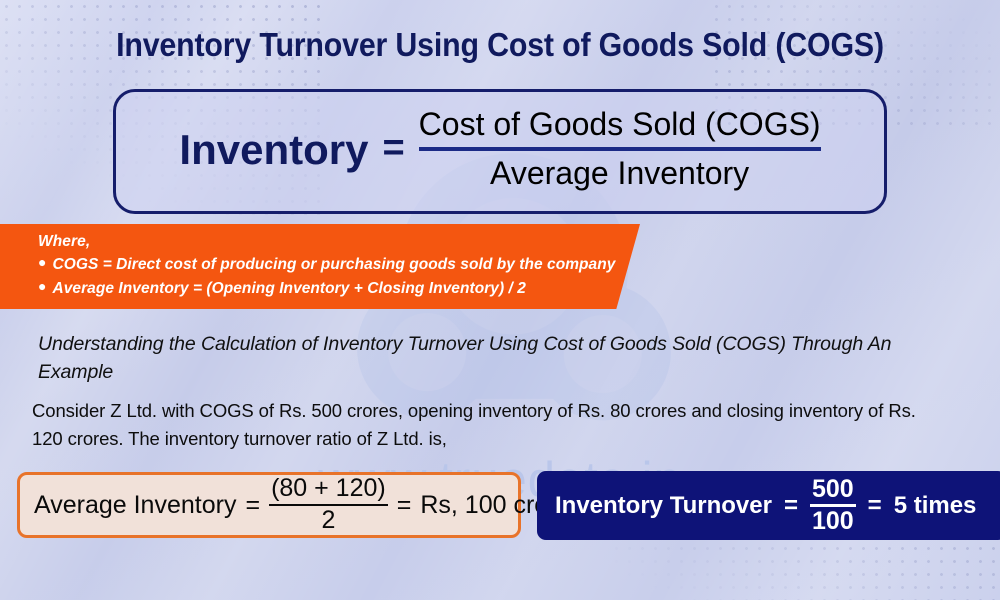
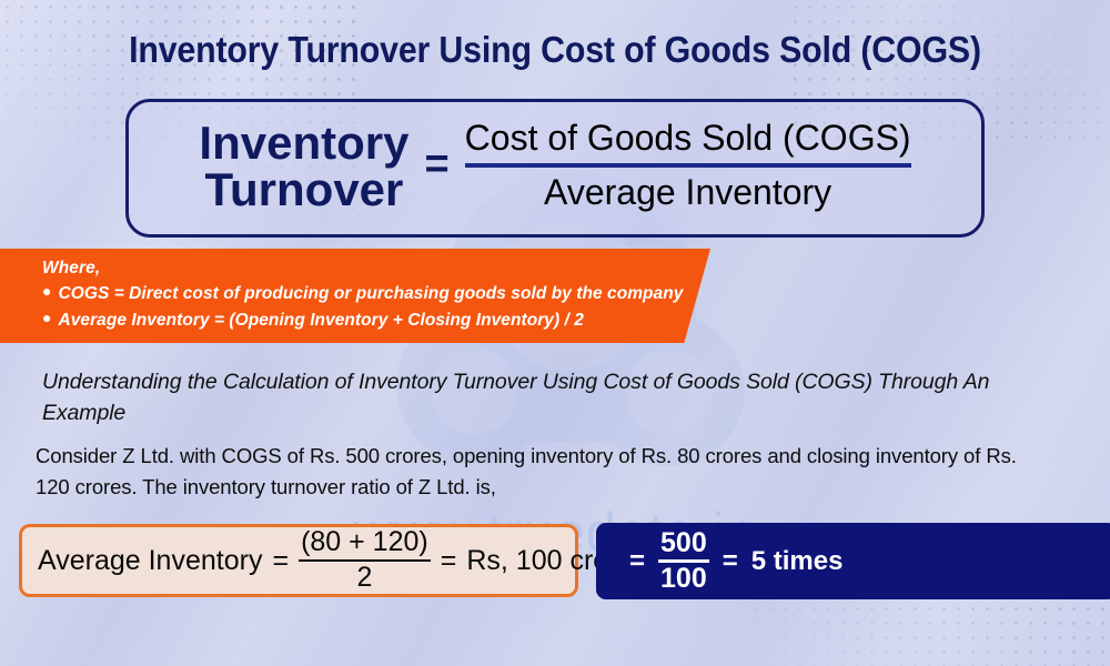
  Inventory Turnover Using Cost of Goods Sold (COGS)
  Inventory
+ Turnover
  =
  Cost of Goods Sold (COGS)
  Average Inventory
  Where,
  ●
  COGS = Direct cost of producing or purchasing goods sold by the company
  ●
  Average Inventory = (Opening Inventory + Closing Inventory) / 2
  Understanding the Calculation of Inventory Turnover Using Cost of Goods Sold (COGS) Through An Example
  Consider Z Ltd. with COGS of Rs. 500 crores, opening inventory of Rs. 80 crores and closing inventory of Rs. 120 crores. The inventory turnover ratio of Z Ltd. is,
  Average Inventory
  =
  (80 + 120)
  2
  =
  Rs, 100 cr
- Inventory Turnover
  =
  500
  100
  =
  5 times
